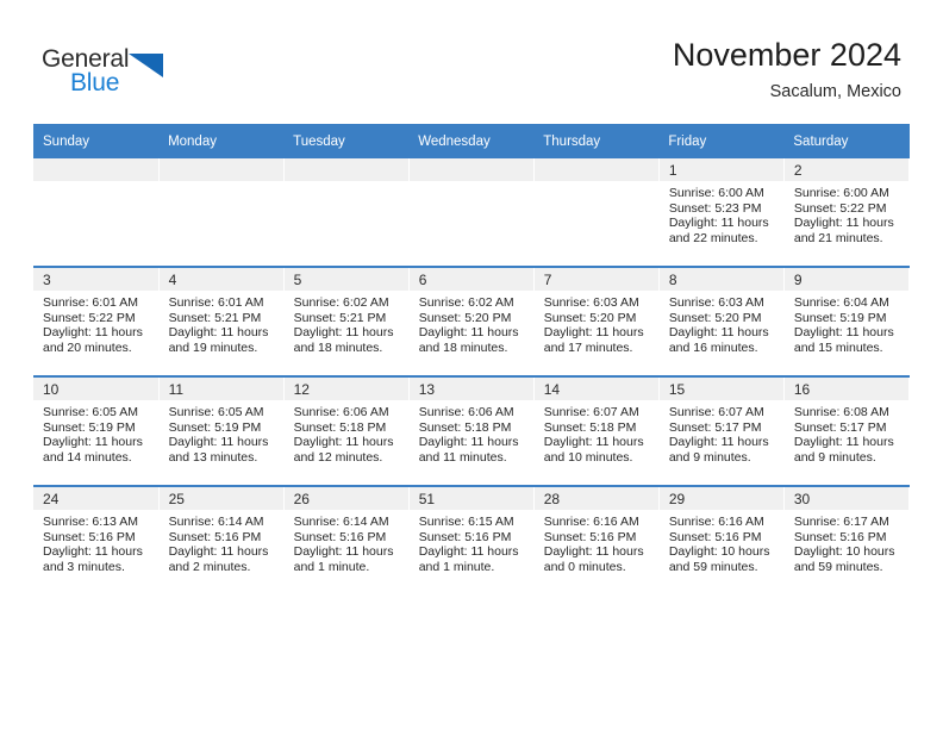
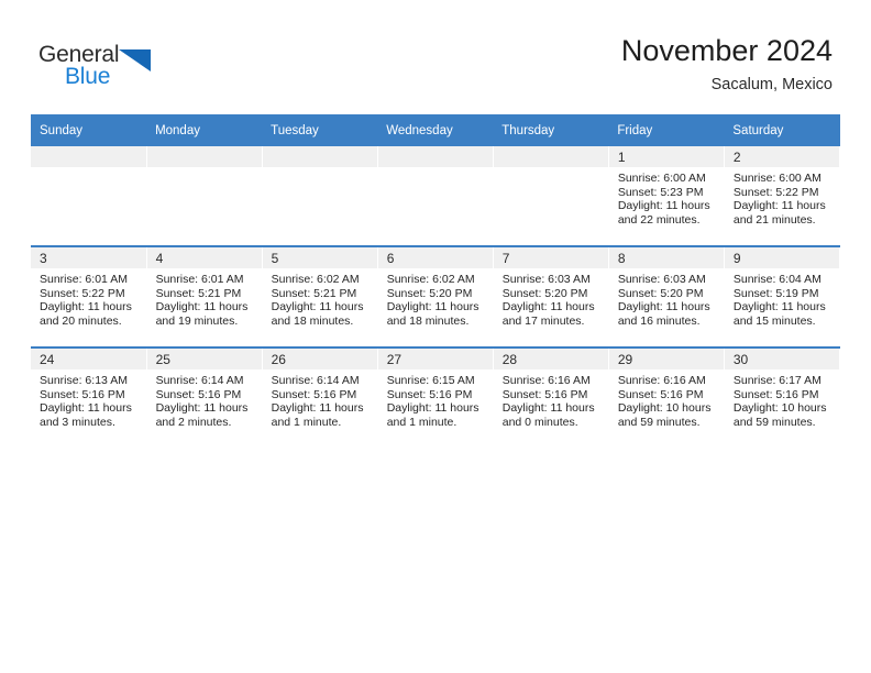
  General
  Blue
  November 2024
  Sacalum, Mexico
  Sunday	Monday	Tuesday	Wednesday	Thursday	Friday	Saturday
  					1Sunrise: 6:00 AMSunset: 5:23 PMDaylight: 11 hoursand 22 minutes.	2Sunrise: 6:00 AMSunset: 5:22 PMDaylight: 11 hoursand 21 minutes.
  3Sunrise: 6:01 AMSunset: 5:22 PMDaylight: 11 hoursand 20 minutes.	4Sunrise: 6:01 AMSunset: 5:21 PMDaylight: 11 hoursand 19 minutes.	5Sunrise: 6:02 AMSunset: 5:21 PMDaylight: 11 hoursand 18 minutes.	6Sunrise: 6:02 AMSunset: 5:20 PMDaylight: 11 hoursand 18 minutes.	7Sunrise: 6:03 AMSunset: 5:20 PMDaylight: 11 hoursand 17 minutes.	8Sunrise: 6:03 AMSunset: 5:20 PMDaylight: 11 hoursand 16 minutes.	9Sunrise: 6:04 AMSunset: 5:19 PMDaylight: 11 hoursand 15 minutes.
- 10Sunrise: 6:05 AMSunset: 5:19 PMDaylight: 11 hoursand 14 minutes.	11Sunrise: 6:05 AMSunset: 5:19 PMDaylight: 11 hoursand 13 minutes.	12Sunrise: 6:06 AMSunset: 5:18 PMDaylight: 11 hoursand 12 minutes.	13Sunrise: 6:06 AMSunset: 5:18 PMDaylight: 11 hoursand 11 minutes.	14Sunrise: 6:07 AMSunset: 5:18 PMDaylight: 11 hoursand 10 minutes.	15Sunrise: 6:07 AMSunset: 5:17 PMDaylight: 11 hoursand 9 minutes.	16Sunrise: 6:08 AMSunset: 5:17 PMDaylight: 11 hoursand 9 minutes.
- 24Sunrise: 6:13 AMSunset: 5:16 PMDaylight: 11 hoursand 3 minutes.	25Sunrise: 6:14 AMSunset: 5:16 PMDaylight: 11 hoursand 2 minutes.	26Sunrise: 6:14 AMSunset: 5:16 PMDaylight: 11 hoursand 1 minute.	51Sunrise: 6:15 AMSunset: 5:16 PMDaylight: 11 hoursand 1 minute.	28Sunrise: 6:16 AMSunset: 5:16 PMDaylight: 11 hoursand 0 minutes.	29Sunrise: 6:16 AMSunset: 5:16 PMDaylight: 10 hoursand 59 minutes.	30Sunrise: 6:17 AMSunset: 5:16 PMDaylight: 10 hoursand 59 minutes.
+ 24Sunrise: 6:13 AMSunset: 5:16 PMDaylight: 11 hoursand 3 minutes.	25Sunrise: 6:14 AMSunset: 5:16 PMDaylight: 11 hoursand 2 minutes.	26Sunrise: 6:14 AMSunset: 5:16 PMDaylight: 11 hoursand 1 minute.	27Sunrise: 6:15 AMSunset: 5:16 PMDaylight: 11 hoursand 1 minute.	28Sunrise: 6:16 AMSunset: 5:16 PMDaylight: 11 hoursand 0 minutes.	29Sunrise: 6:16 AMSunset: 5:16 PMDaylight: 10 hoursand 59 minutes.	30Sunrise: 6:17 AMSunset: 5:16 PMDaylight: 10 hoursand 59 minutes.
